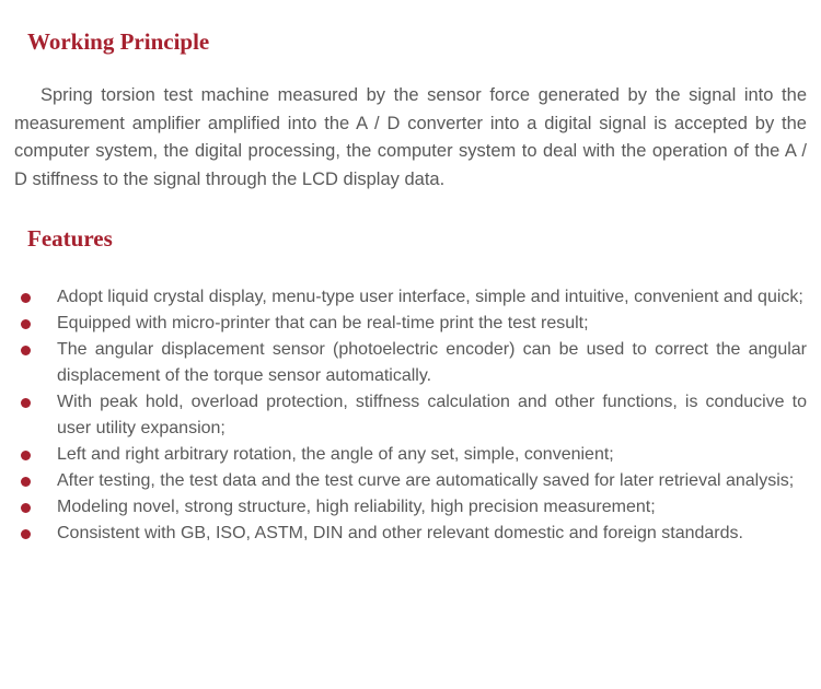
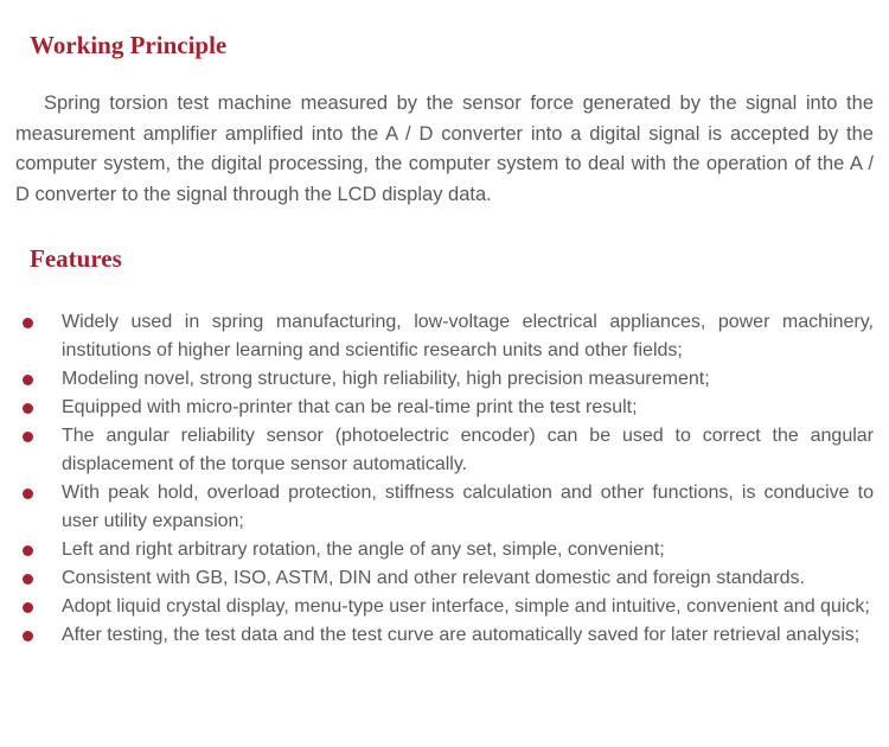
  Working Principle
- Spring torsion test machine measured by the sensor force generated by the signal into the measurement amplifier amplified into the A / D converter into a digital signal is accepted by the computer system, the digital processing, the computer system to deal with the operation of the A / D stiffness to the signal through the LCD display data.
+ Spring torsion test machine measured by the sensor force generated by the signal into the measurement amplifier amplified into the A / D converter into a digital signal is accepted by the computer system, the digital processing, the computer system to deal with the operation of the A / D converter to the signal through the LCD display data.
  Features
+ Widely used in spring manufacturing, low-voltage electrical appliances, power machinery, institutions of higher learning and scientific research units and other fields;
- Adopt liquid crystal display, menu-type user interface, simple and intuitive, convenient and quick;
+ Modeling novel, strong structure, high reliability, high precision measurement;
  Equipped with micro-printer that can be real-time print the test result;
- The angular displacement sensor (photoelectric encoder) can be used to correct the angular displacement of the torque sensor automatically.
+ The angular reliability sensor (photoelectric encoder) can be used to correct the angular displacement of the torque sensor automatically.
  With peak hold, overload protection, stiffness calculation and other functions, is conducive to user utility expansion;
  Left and right arbitrary rotation, the angle of any set, simple, convenient;
- After testing, the test data and the test curve are automatically saved for later retrieval analysis;
+ Consistent with GB, ISO, ASTM, DIN and other relevant domestic and foreign standards.
- Modeling novel, strong structure, high reliability, high precision measurement;
+ Adopt liquid crystal display, menu-type user interface, simple and intuitive, convenient and quick;
- Consistent with GB, ISO, ASTM, DIN and other relevant domestic and foreign standards.
+ After testing, the test data and the test curve are automatically saved for later retrieval analysis;
